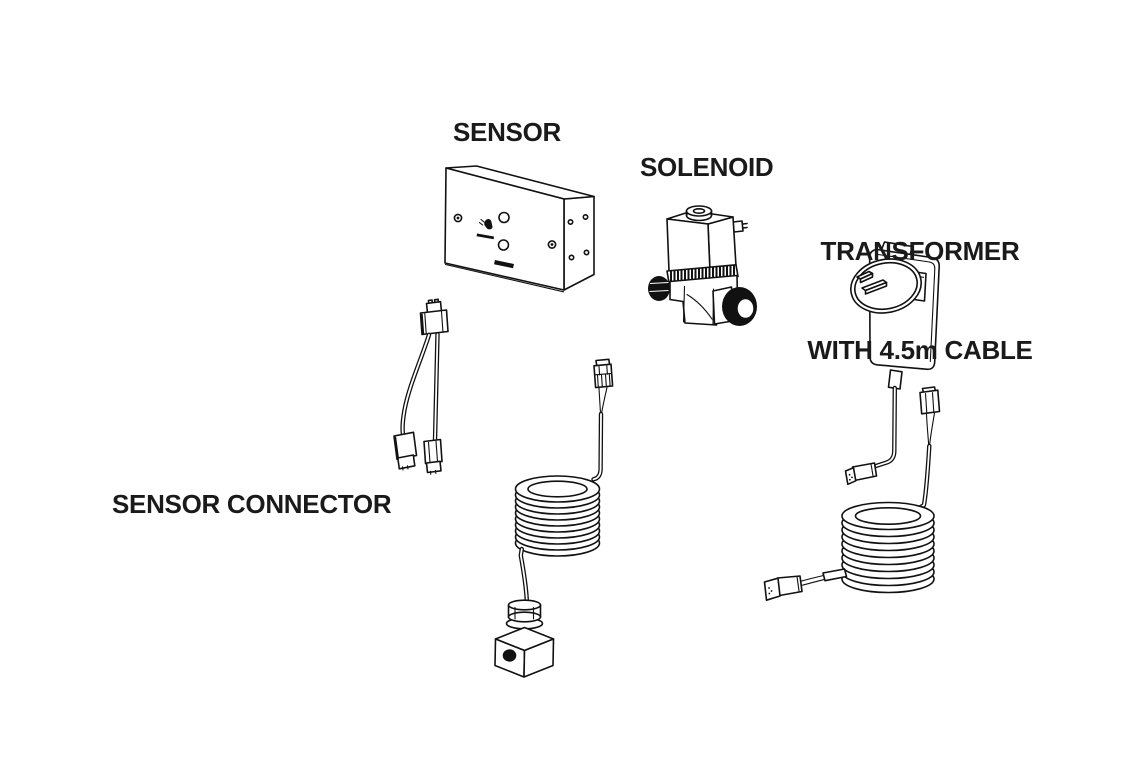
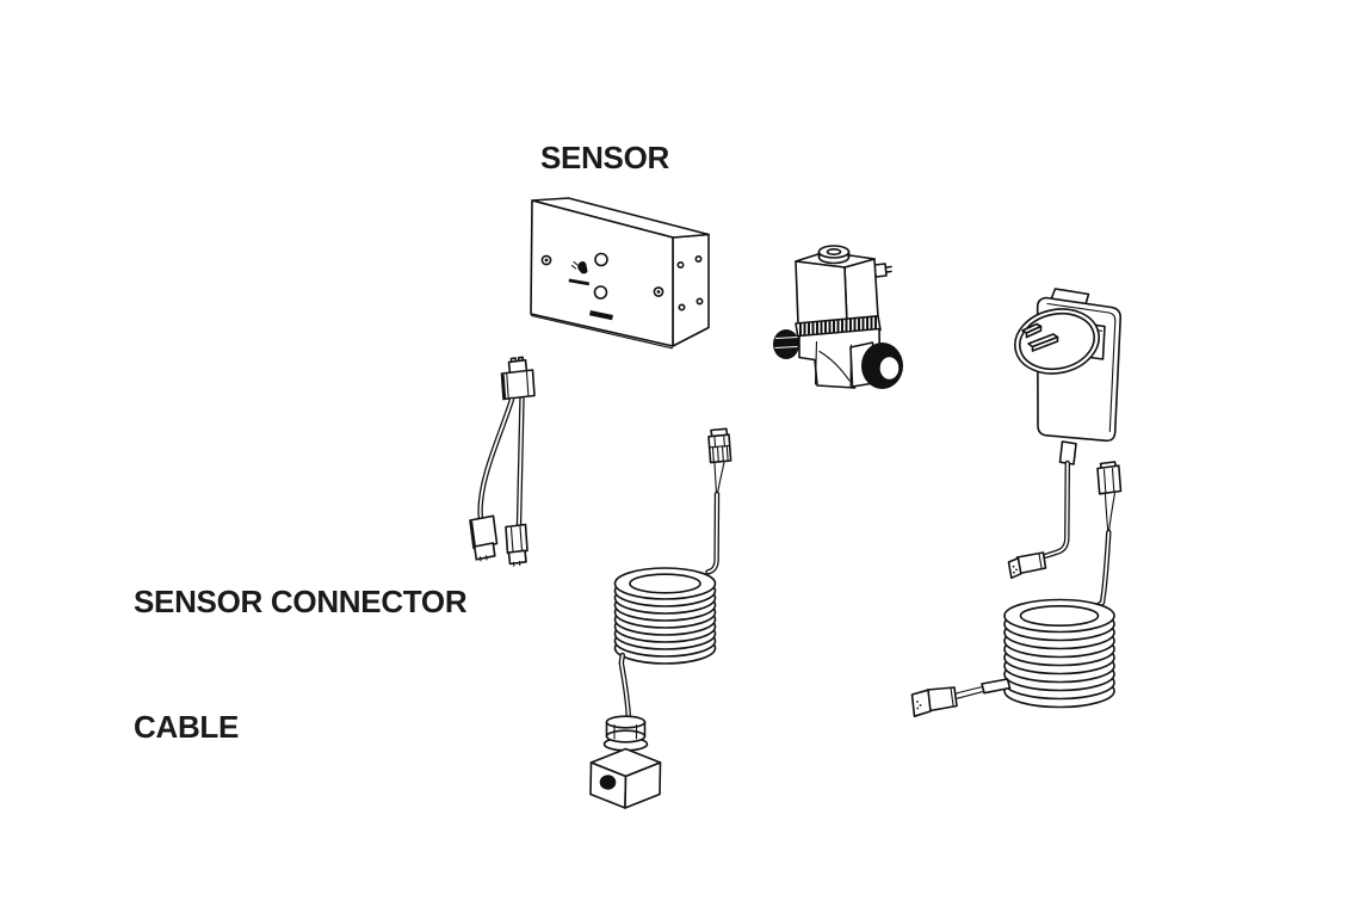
  SENSOR
- SOLENOID
- TRANSFORMER
- WITH 4.5m CABLE
  SENSOR CONNECTOR
+ CABLE
